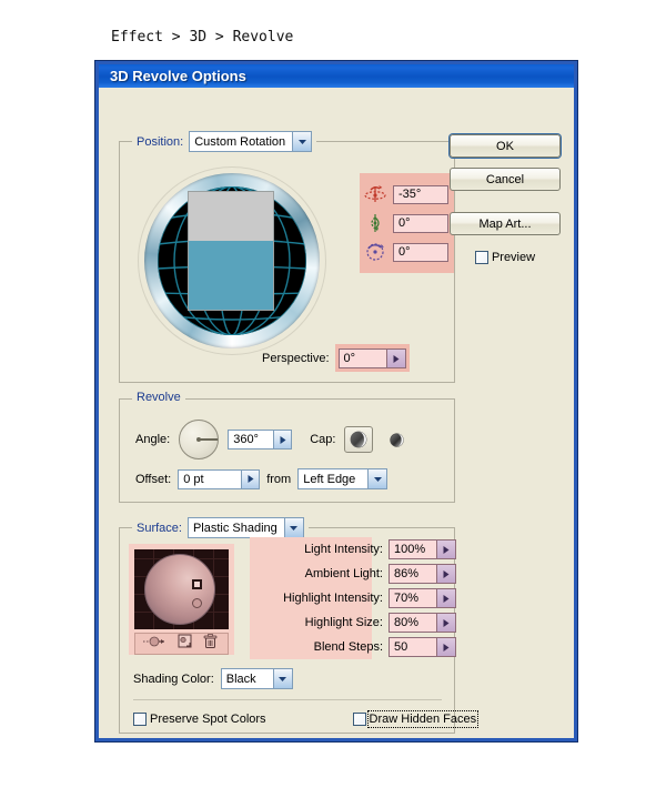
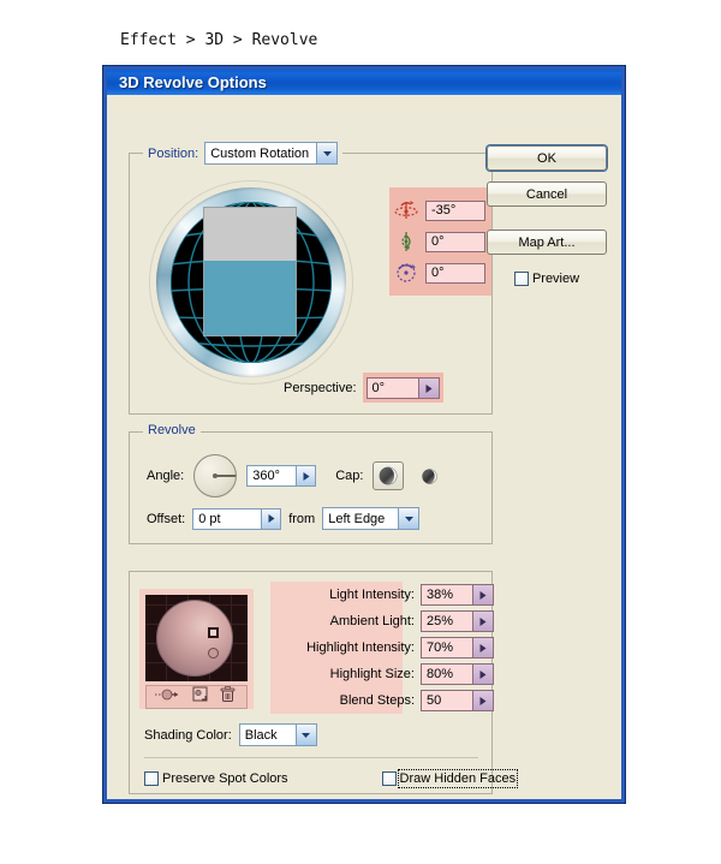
  Effect > 3D > Revolve
  3D Revolve Options
  Position:
  Custom Rotation
  -35°
  0°
  0°
  Perspective:
  0°
  Revolve
  Angle:
  360°
  Cap:
  Offset:
  0 pt
  from
  Left Edge
- Surface:
- Plastic Shading
  Light Intensity:
- 100%
+ 38%
  Ambient Light:
- 86%
+ 25%
  Highlight Intensity:
  70%
  Highlight Size:
  80%
  Blend Steps:
  50
  Shading Color:
  Black
  Preserve Spot Colors
  Draw Hidden Faces
  OK
  Cancel
  Map Art...
  Preview
